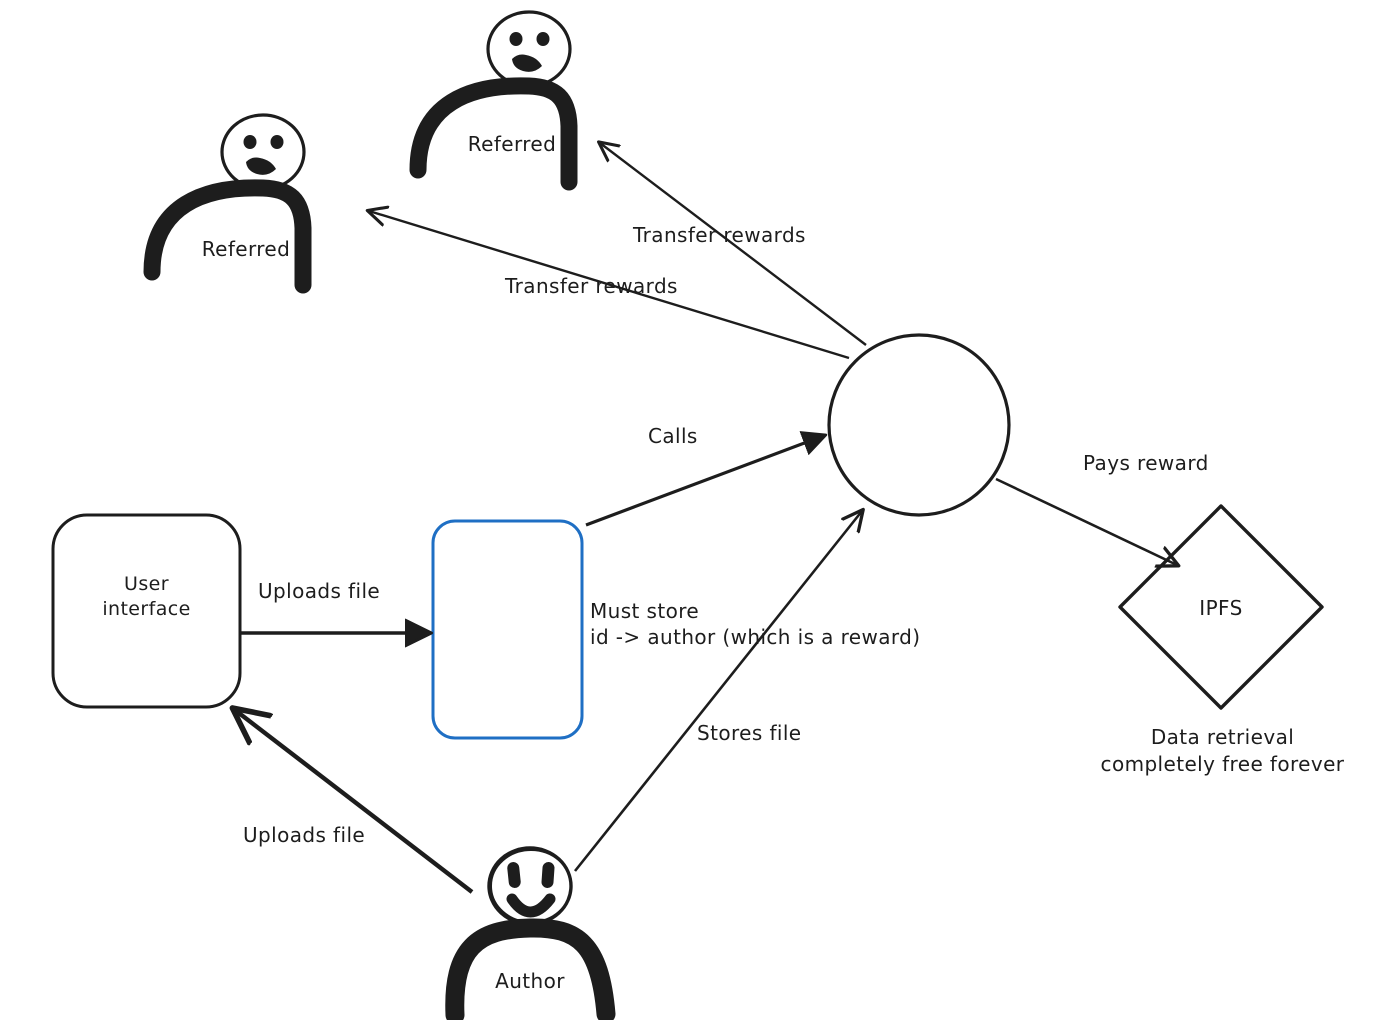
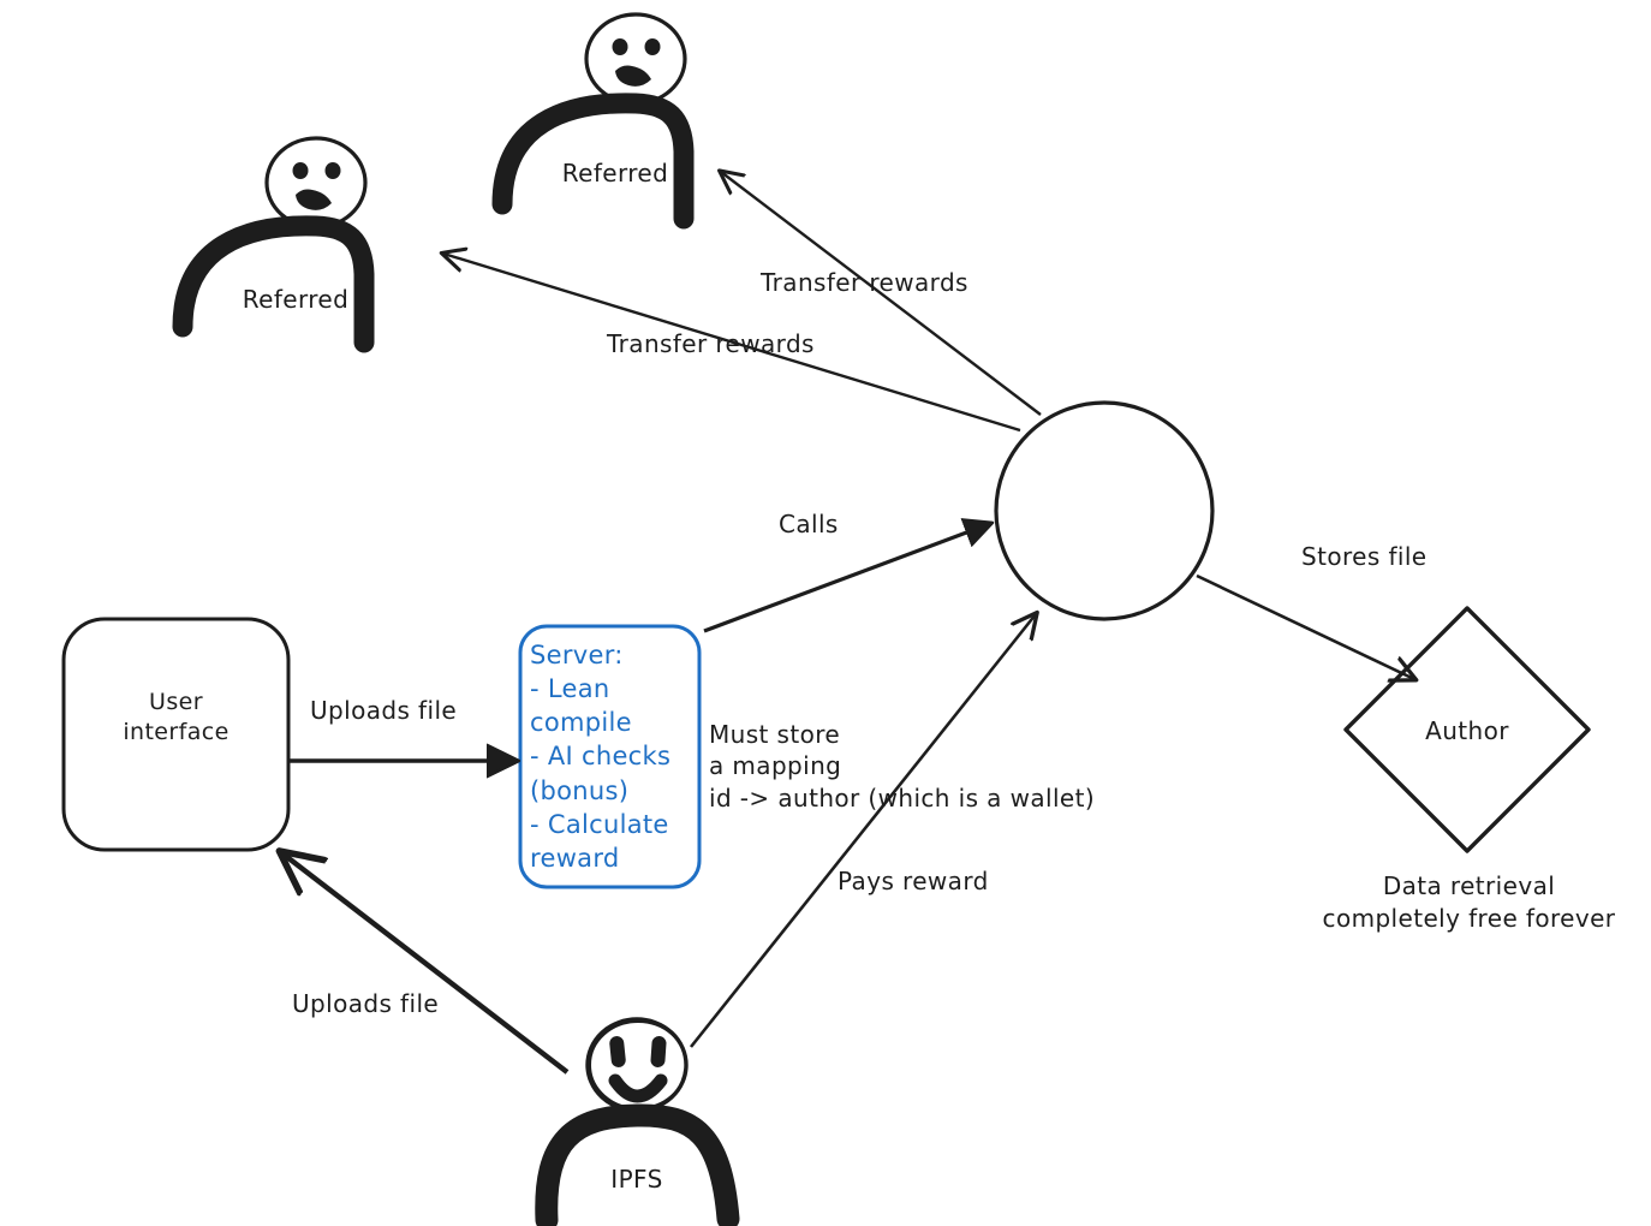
  Referred
  Referred
- Author
+ IPFS
  User
  interface
+ Server:
+ - Lean
+ compile
+ - AI checks
+ (bonus)
+ - Calculate
+ reward
- IPFS
+ Author
  Transfer rewards
  Transfer rewards
  Calls
- Pays reward
+ Stores file
  Uploads file
  Uploads file
- Stores file
+ Pays reward
  Must store
+ a mapping
- id -> author (which is a reward)
+ id -> author (which is a wallet)
  Data retrieval
  completely free forever
